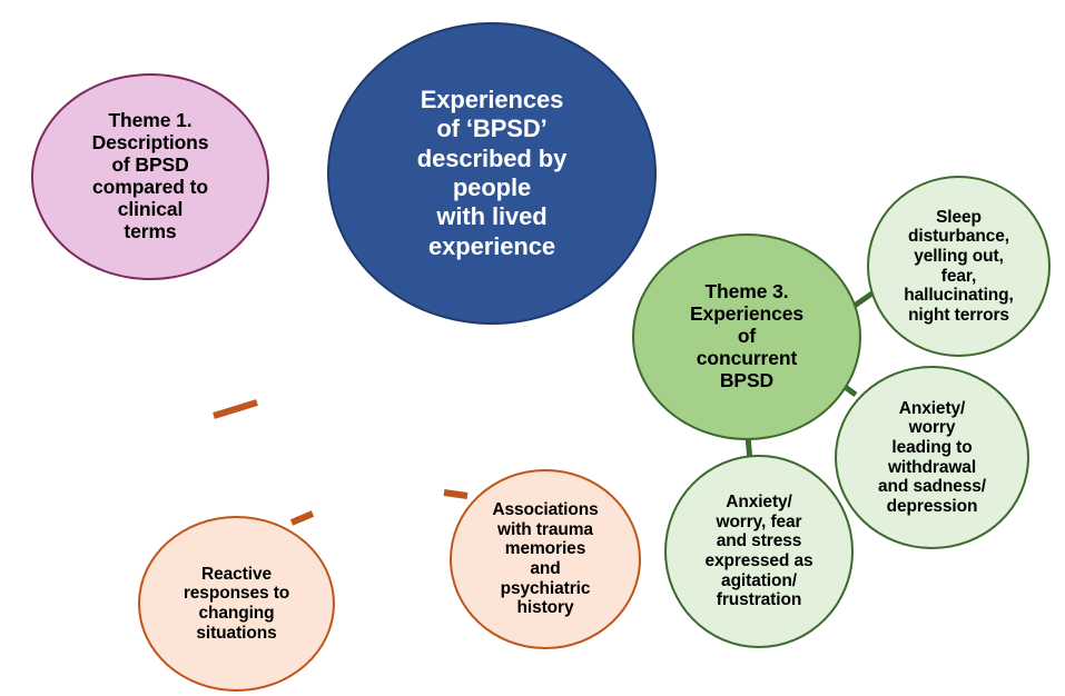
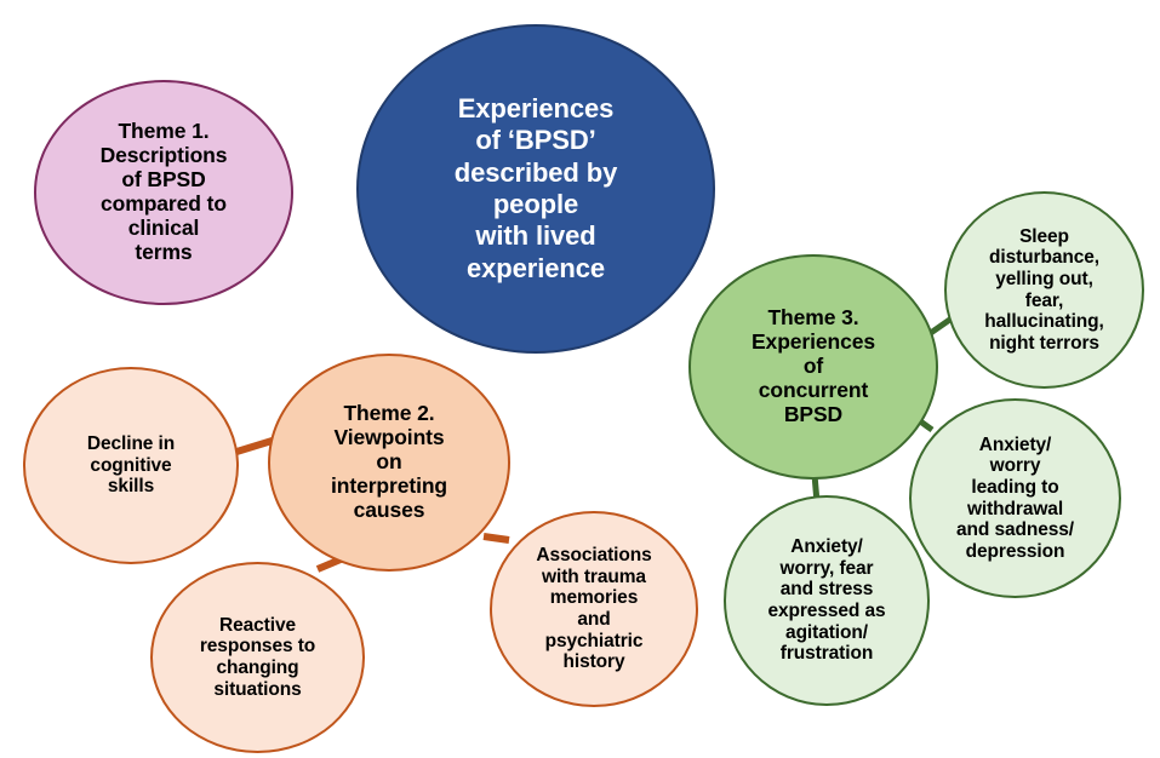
  Theme 1.
  Descriptions
  of BPSD
  compared to
  clinical
  terms
  Experiences
  of ‘BPSD’
  described by
  people
  with lived
  experience
+ Theme 2.
+ Viewpoints
+ on
+ interpreting
+ causes
+ Decline in
+ cognitive
+ skills
  Reactive
  responses to
  changing
  situations
  Associations
  with trauma
  memories
  and
  psychiatric
  history
  Theme 3.
  Experiences
  of
  concurrent
  BPSD
  Sleep
  disturbance,
  yelling out,
  fear,
  hallucinating,
  night terrors
  Anxiety/
  worry
  leading to
  withdrawal
  and sadness/
  depression
  Anxiety/
  worry, fear
  and stress
  expressed as
  agitation/
  frustration
